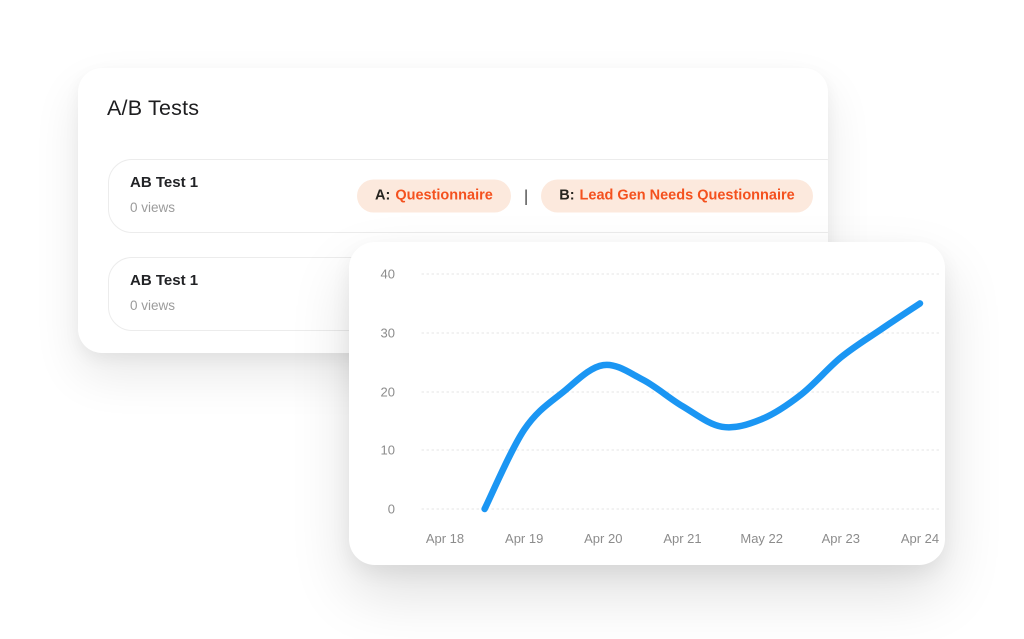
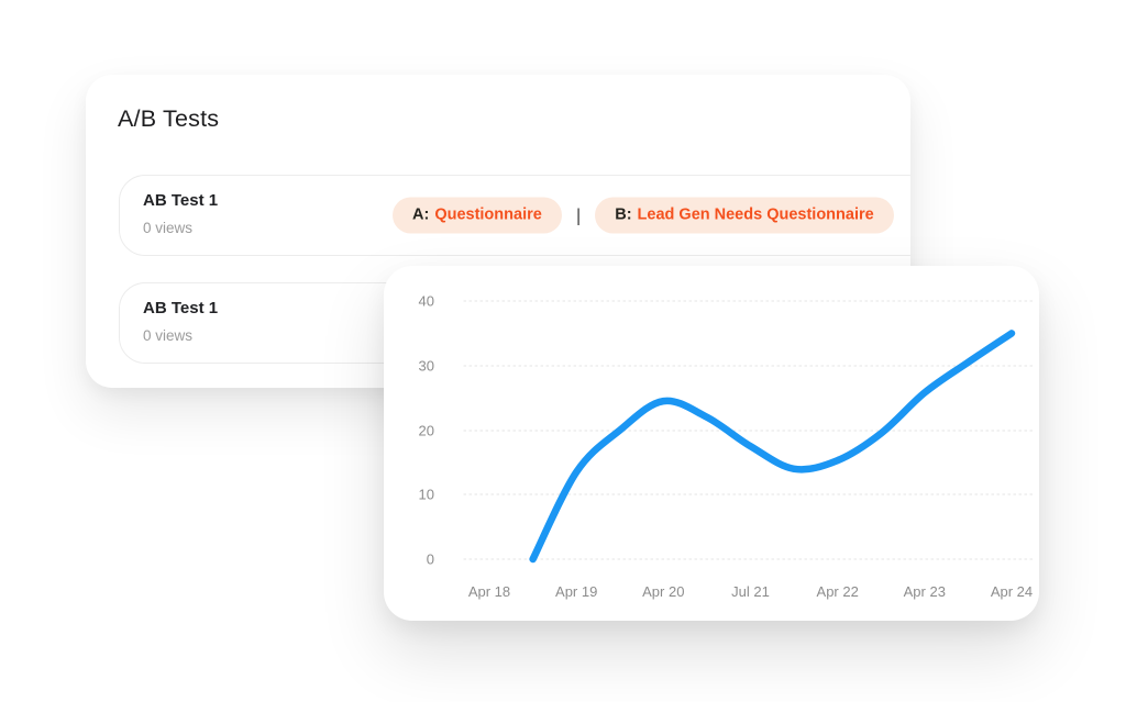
  A/B Tests
  AB Test 1
  0 views
  A: Questionnaire
  |
  B: Lead Gen Needs Questionnaire
  AB Test 1
  0 views
  40
  30
  20
  10
  0
  Apr 18
  Apr 19
  Apr 20
- Apr 21
+ Jul 21
- May 22
+ Apr 22
  Apr 23
  Apr 24
